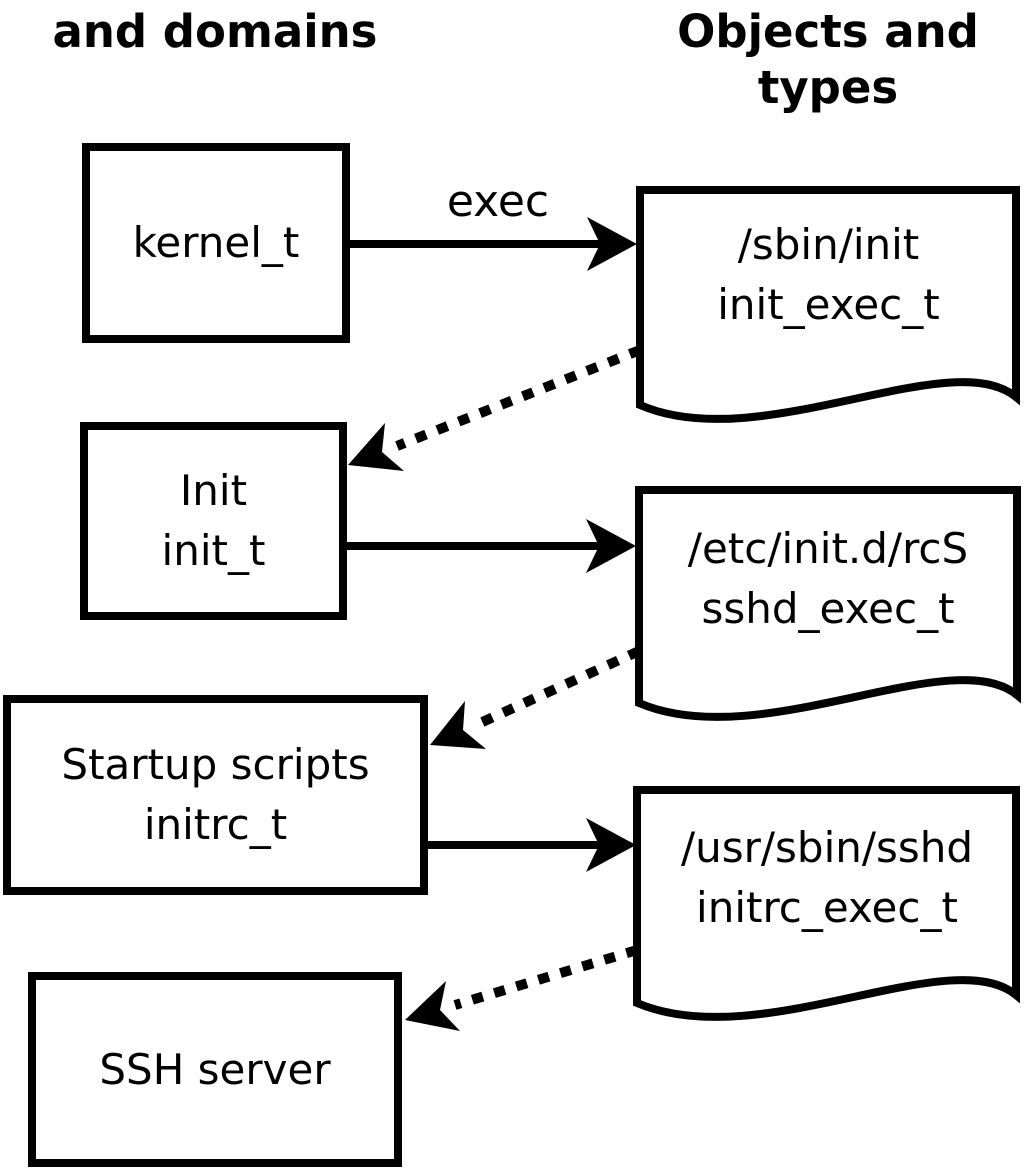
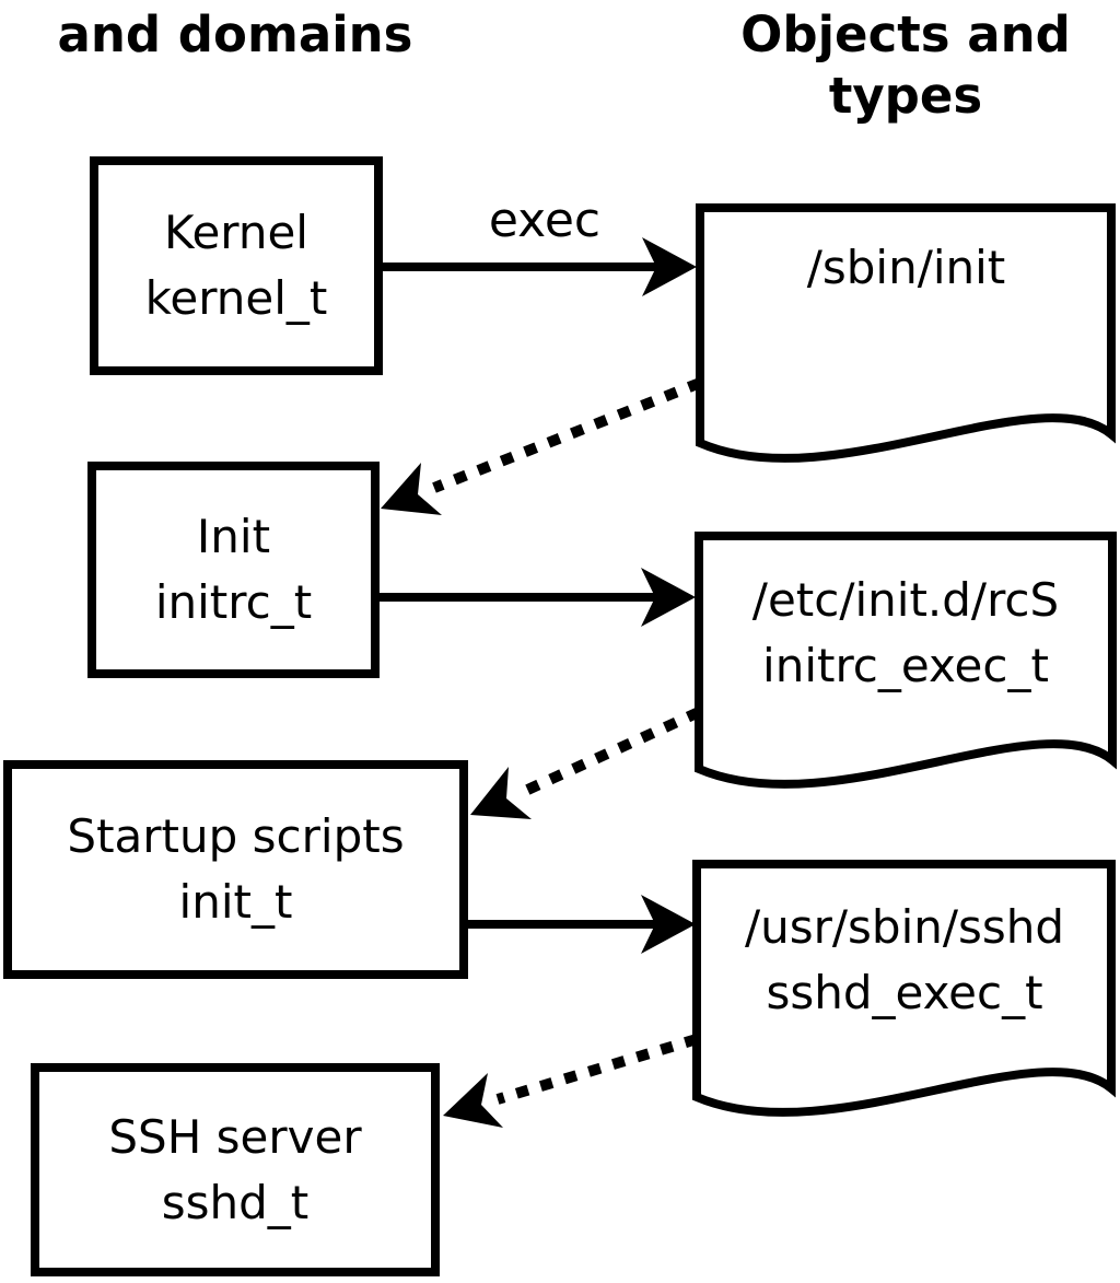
  and domains
  Objects and
  types
+ Kernel
  kernel_t
  Init
- init_t
+ initrc_t
  Startup scripts
- initrc_t
+ init_t
  SSH server
+ sshd_t
  /sbin/init
- init_exec_t
  /etc/init.d/rcS
- sshd_exec_t
+ initrc_exec_t
  /usr/sbin/sshd
- initrc_exec_t
+ sshd_exec_t
  exec
